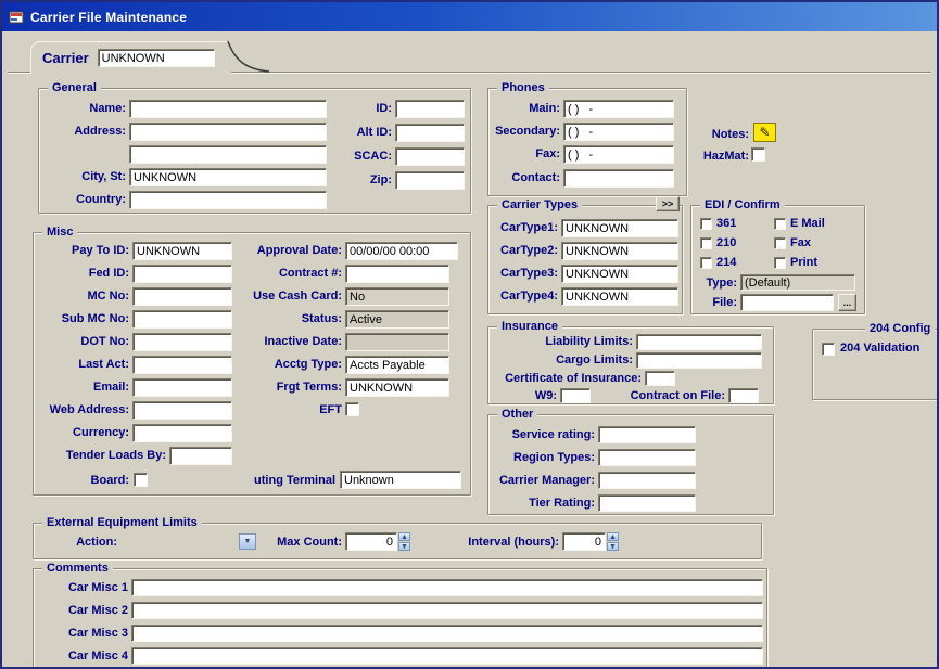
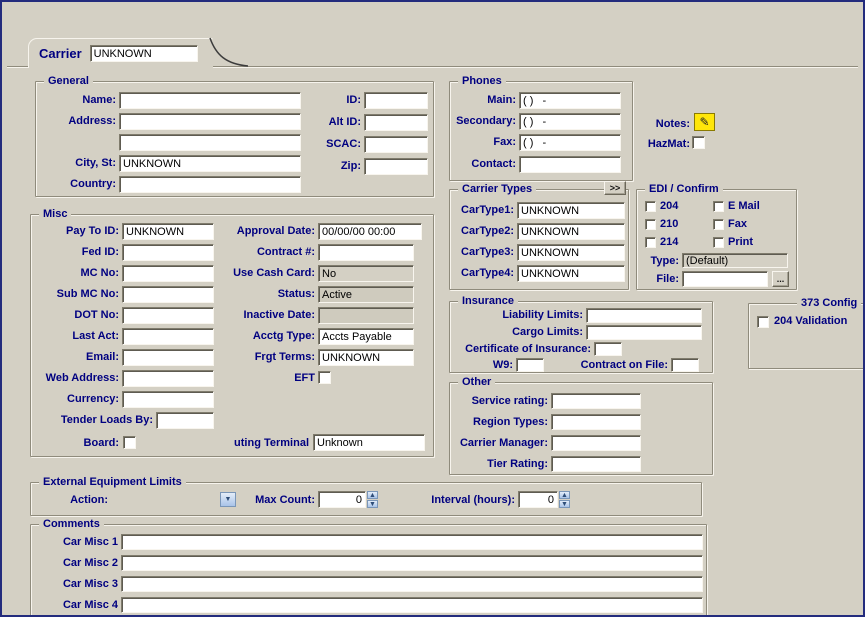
- Carrier File Maintenance
  Carrier
  UNKNOWN
  General
  Name:
  Address:
  City, St:
  UNKNOWN
  Country:
  ID:
  Alt ID:
  SCAC:
  Zip:
  Phones
  Main:
  ( ) -
  Secondary:
  ( ) -
  Fax:
  ( ) -
  Contact:
  Notes:
  ✎
  HazMat:
  Carrier Types
  >>
  CarType1:
  UNKNOWN
  CarType2:
  UNKNOWN
  CarType3:
  UNKNOWN
  CarType4:
  UNKNOWN
  EDI / Confirm
- 361
+ 204
  210
  214
  E Mail
  Fax
  Print
  Type:
  (Default)
  File:
  ...
- 204 Config
+ 373 Config
  204 Validation
  Misc
  Pay To ID:
  UNKNOWN
  Fed ID:
  MC No:
  Sub MC No:
  DOT No:
  Last Act:
  Email:
  Web Address:
  Currency:
  Tender Loads By:
  Board:
  uting Terminal
  Unknown
  Approval Date:
  00/00/00 00:00
  Contract #:
  Use Cash Card:
  No
  Status:
  Active
  Inactive Date:
  Acctg Type:
  Accts Payable
  Frgt Terms:
  UNKNOWN
  EFT
  Insurance
  Liability Limits:
  Cargo Limits:
  Certificate of Insurance:
  W9:
  Contract on File:
  Other
  Service rating:
  Region Types:
  Carrier Manager:
  Tier Rating:
  External Equipment Limits
  Action:
  Max Count:
  0
  Interval (hours):
  0
  Comments
  Car Misc 1
  Car Misc 2
  Car Misc 3
  Car Misc 4
